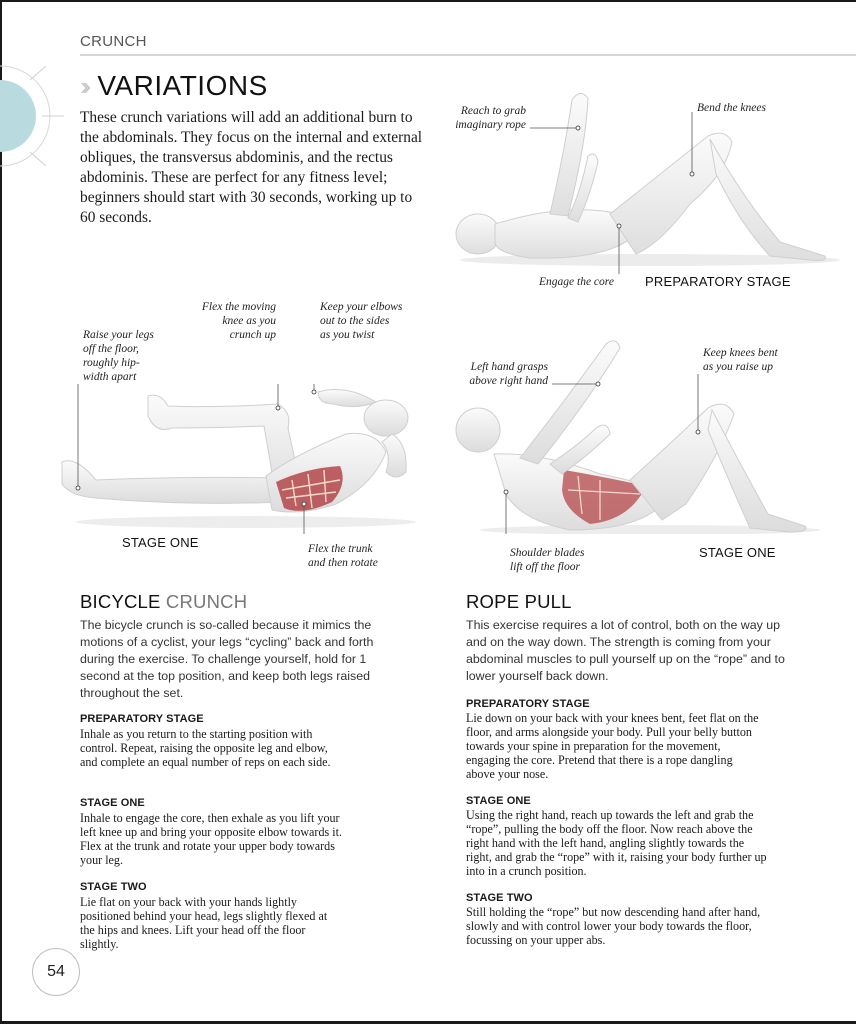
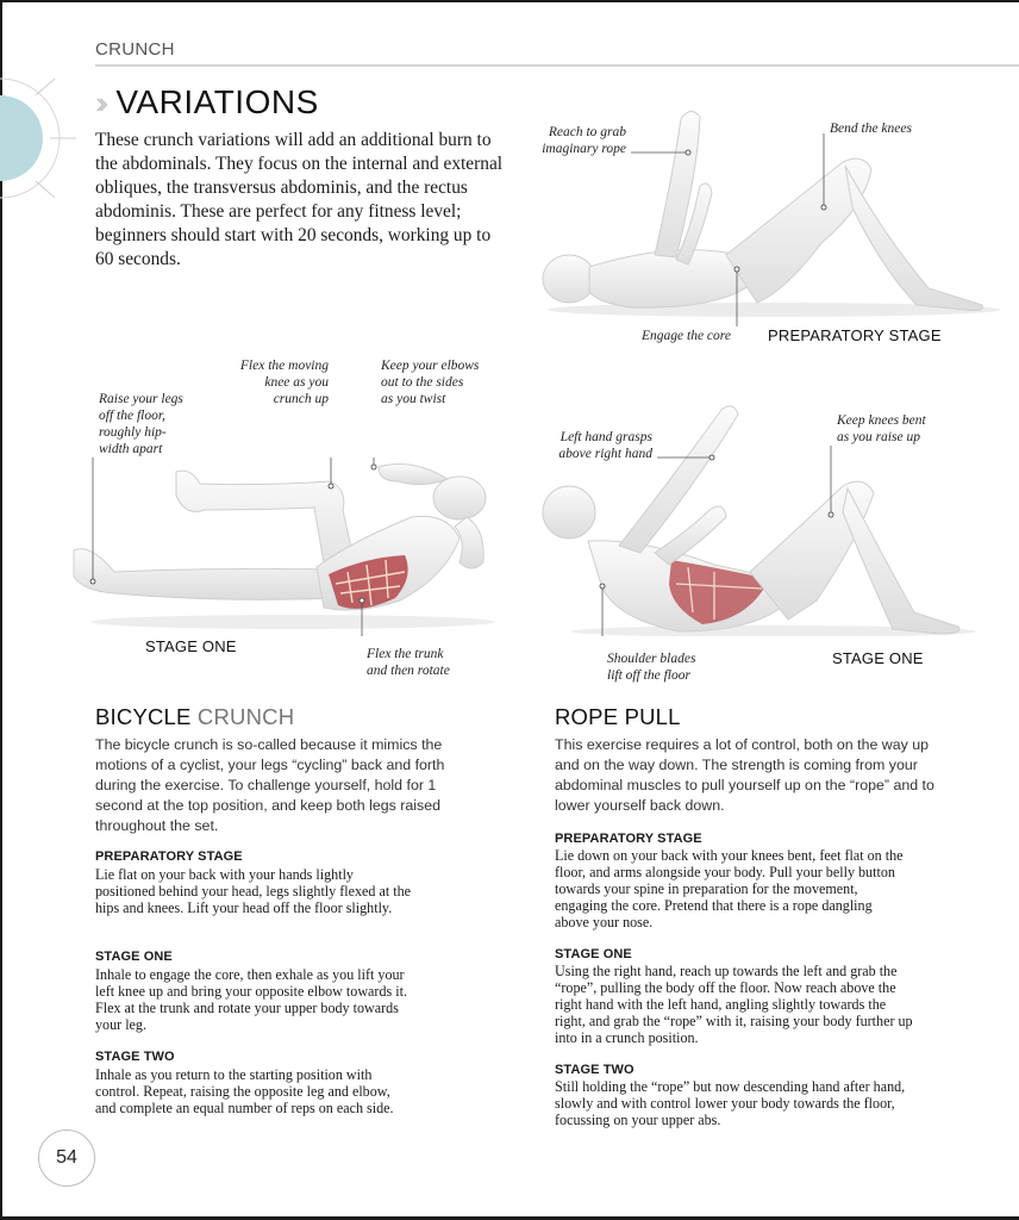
  CRUNCH
  ››
  VARIATIONS
- These crunch variations will add an additional burn to the abdominals. They focus on the internal and external obliques, the transversus abdominis, and the rectus abdominis. These are perfect for any fitness level; beginners should start with 30 seconds, working up to 60 seconds.
+ These crunch variations will add an additional burn to the abdominals. They focus on the internal and external obliques, the transversus abdominis, and the rectus abdominis. These are perfect for any fitness level; beginners should start with 20 seconds, working up to 60 seconds.
  Reach to grab
  imaginary rope
  Bend the knees
  Engage the core
  PREPARATORY STAGE
  Raise your legs
  off the floor,
  roughly hip-
  width apart
  Flex the moving
  knee as you
  crunch up
  Keep your elbows
  out to the sides
  as you twist
  Flex the trunk
  and then rotate
  STAGE ONE
  Left hand grasps
  above right hand
  Keep knees bent
  as you raise up
  Shoulder blades
  lift off the floor
  STAGE ONE
  BICYCLE CRUNCH
  The bicycle crunch is so-called because it mimics the motions of a cyclist, your legs “cycling” back and forth during the exercise. To challenge yourself, hold for 1 second at the top position, and keep both legs raised throughout the set.
  PREPARATORY STAGE
- Inhale as you return to the starting position with control. Repeat, raising the opposite leg and elbow, and complete an equal number of reps on each side.
+ Lie flat on your back with your hands lightly positioned behind your head, legs slightly flexed at the hips and knees. Lift your head off the floor slightly.
  STAGE ONE
  Inhale to engage the core, then exhale as you lift your left knee up and bring your opposite elbow towards it. Flex at the trunk and rotate your upper body towards your leg.
  STAGE TWO
- Lie flat on your back with your hands lightly positioned behind your head, legs slightly flexed at the hips and knees. Lift your head off the floor slightly.
+ Inhale as you return to the starting position with control. Repeat, raising the opposite leg and elbow, and complete an equal number of reps on each side.
  ROPE PULL
  This exercise requires a lot of control, both on the way up and on the way down. The strength is coming from your abdominal muscles to pull yourself up on the “rope” and to lower yourself back down.
  PREPARATORY STAGE
  Lie down on your back with your knees bent, feet flat on the floor, and arms alongside your body. Pull your belly button towards your spine in preparation for the movement, engaging the core. Pretend that there is a rope dangling above your nose.
  STAGE ONE
  Using the right hand, reach up towards the left and grab the “rope”, pulling the body off the floor. Now reach above the right hand with the left hand, angling slightly towards the right, and grab the “rope” with it, raising your body further up into in a crunch position.
  STAGE TWO
  Still holding the “rope” but now descending hand after hand, slowly and with control lower your body towards the floor, focussing on your upper abs.
  54
